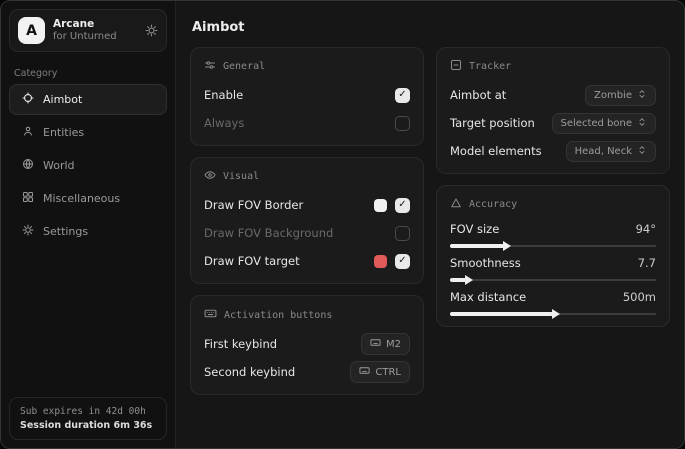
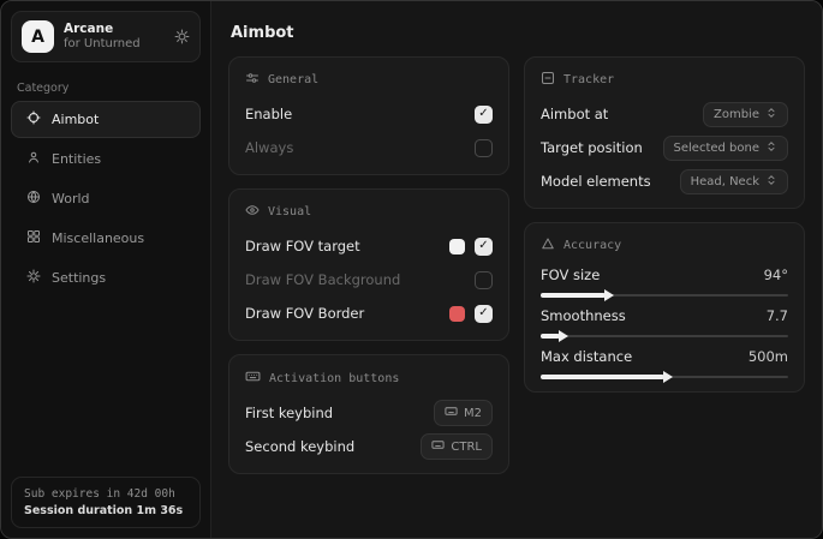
  A
  Arcane
  for Unturned
  Category
  Aimbot
  Entities
  World
  Miscellaneous
  Settings
  Sub expires in 42d 00h
- Session duration 6m 36s
+ Session duration 1m 36s
  Aimbot
  General
  Enable
  Always
  Visual
- Draw FOV Border
+ Draw FOV target
  Draw FOV Background
- Draw FOV target
+ Draw FOV Border
  Activation buttons
  First keybind
  M2
  Second keybind
  CTRL
  Tracker
  Aimbot at
  Zombie
  Target position
  Selected bone
  Model elements
  Head, Neck
  Accuracy
  FOV size
  94°
  Smoothness
  7.7
  Max distance
  500m
